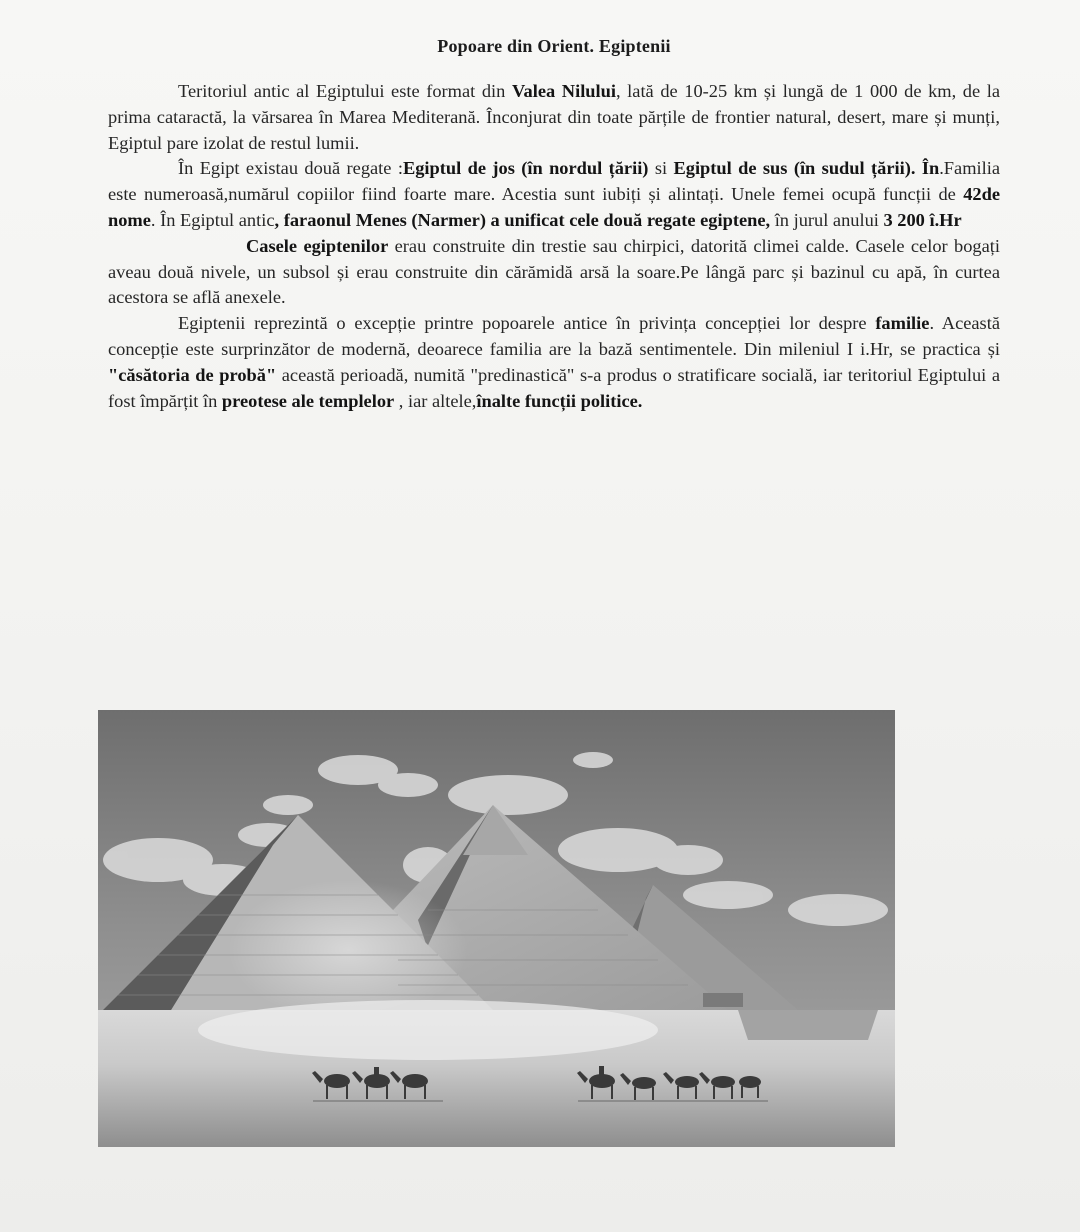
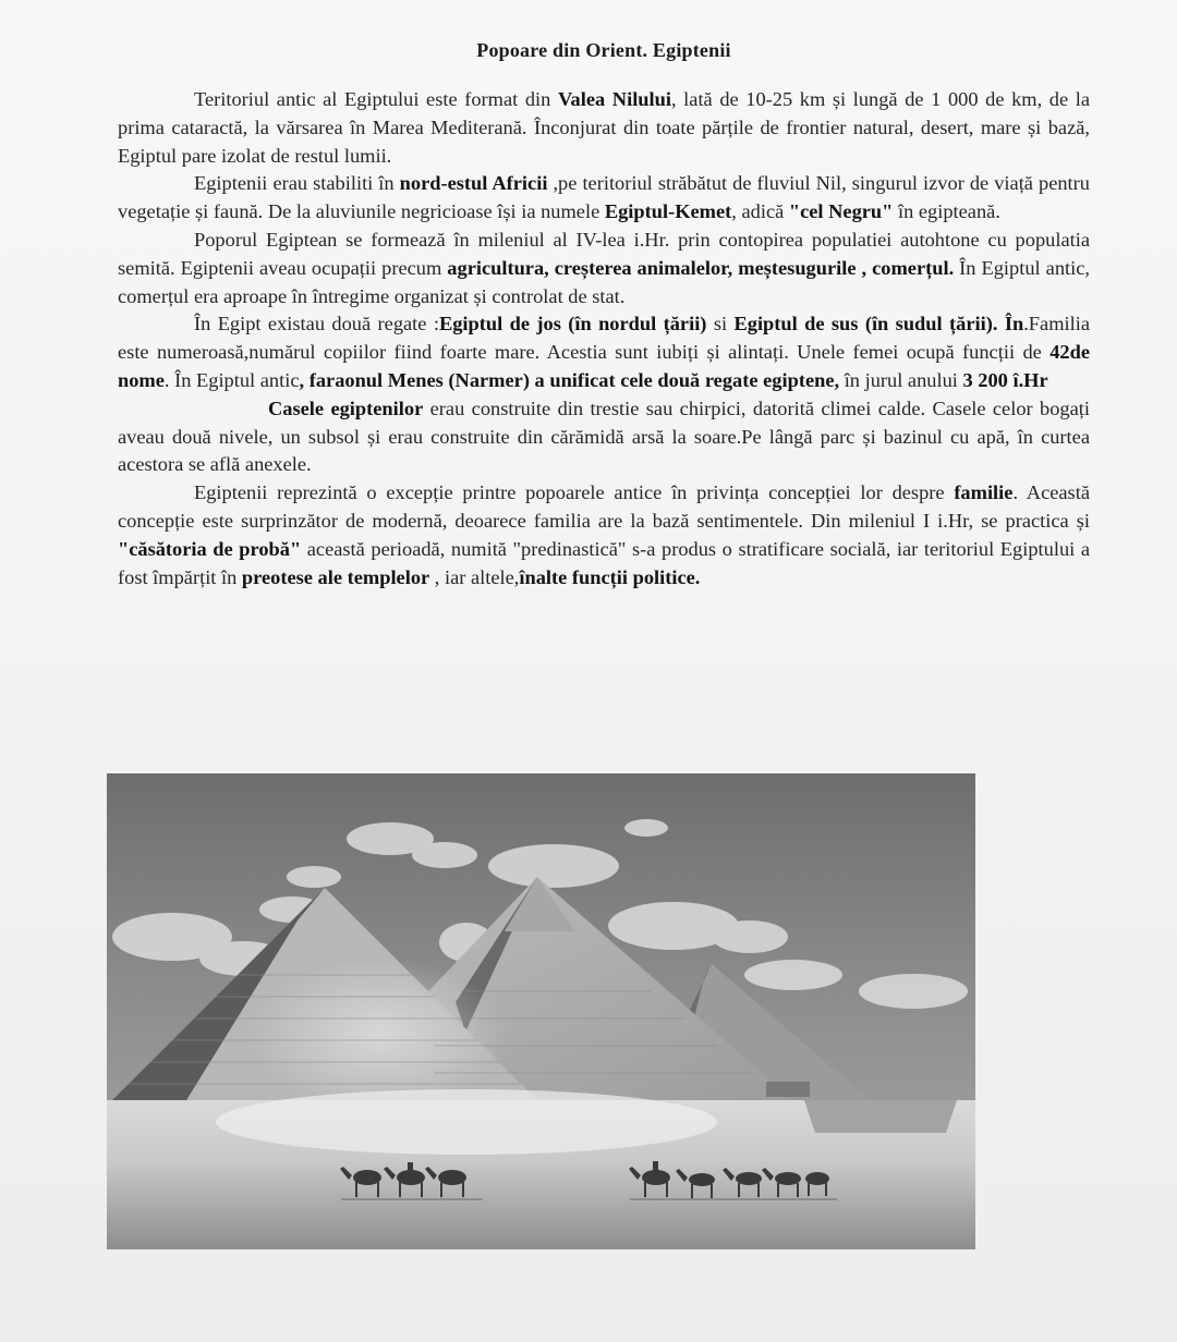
  Popoare din Orient. Egiptenii
- Teritoriul antic al Egiptului este format din Valea Nilului, lată de 10-25 km și lungă de 1 000 de km, de la prima cataractă, la vărsarea în Marea Mediterană. Înconjurat din toate părțile de frontier natural, desert, mare și munți, Egiptul pare izolat de restul lumii.
+ Teritoriul antic al Egiptului este format din Valea Nilului, lată de 10-25 km și lungă de 1 000 de km, de la prima cataractă, la vărsarea în Marea Mediterană. Înconjurat din toate părțile de frontier natural, desert, mare și bază, Egiptul pare izolat de restul lumii.
+ Egiptenii erau stabiliti în nord-estul Africii ,pe teritoriul străbătut de fluviul Nil, singurul izvor de viață pentru vegetație și faună. De la aluviunile negricioase își ia numele Egiptul-Kemet, adică "cel Negru" în egipteană.
+ Poporul Egiptean se formează în mileniul al IV-lea i.Hr. prin contopirea populatiei autohtone cu populatia semită. Egiptenii aveau ocupații precum agricultura, creșterea animalelor, meștesugurile , comerțul. În Egiptul antic, comerțul era aproape în întregime organizat și controlat de stat.
  În Egipt existau două regate :Egiptul de jos (în nordul țării) si Egiptul de sus (în sudul țării). În.Familia este numeroasă,numărul copiilor fiind foarte mare. Acestia sunt iubiți și alintați. Unele femei ocupă funcții de 42de nome. În Egiptul antic, faraonul Menes (Narmer) a unificat cele două regate egiptene, în jurul anului 3 200 î.Hr
  Casele egiptenilor erau construite din trestie sau chirpici, datorită climei calde. Casele celor bogați aveau două nivele, un subsol și erau construite din cărămidă arsă la soare.Pe lângă parc și bazinul cu apă, în curtea acestora se află anexele.
  Egiptenii reprezintă o excepție printre popoarele antice în privința concepției lor despre familie. Această concepție este surprinzător de modernă, deoarece familia are la bază sentimentele. Din mileniul I i.Hr, se practica și "căsătoria de probă" această perioadă, numită "predinastică" s-a produs o stratificare socială, iar teritoriul Egiptului a fost împărțit în preotese ale templelor , iar altele,înalte funcții politice.
